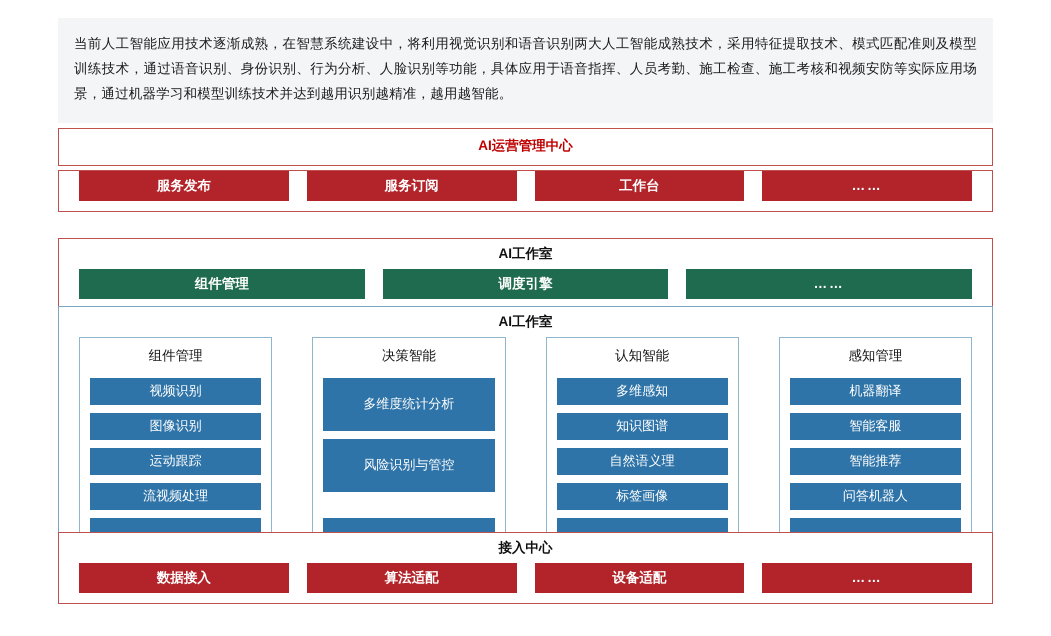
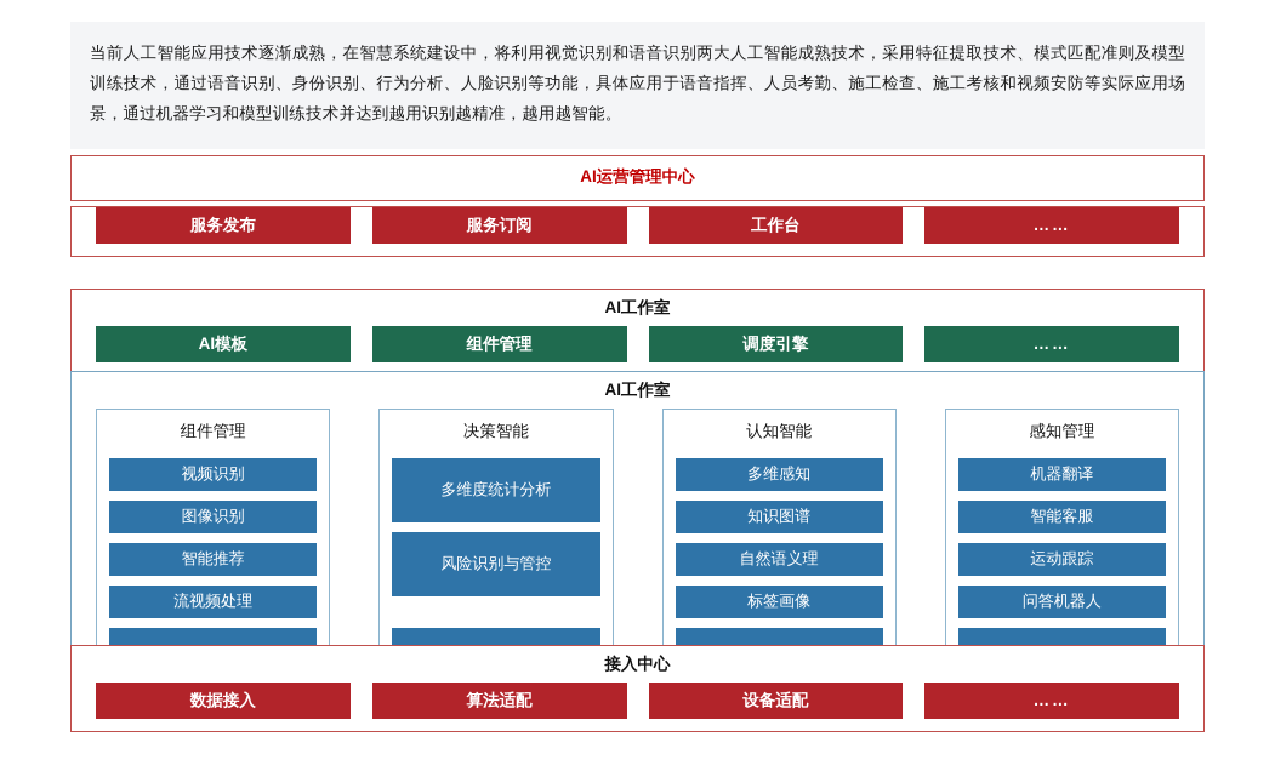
  当前人工智能应用技术逐渐成熟，在智慧系统建设中，将利用视觉识别和语音识别两大人工智能成熟技术，采用特征提取技术、模式匹配准则及模型训练技术，通过语音识别、身份识别、行为分析、人脸识别等功能，具体应用于语音指挥、人员考勤、施工检查、施工考核和视频安防等实际应用场景，通过机器学习和模型训练技术并达到越用识别越精准，越用越智能。
  AI运营管理中心
  服务发布
  服务订阅
  工作台
  ……
  AI工作室
+ AI模板
  组件管理
  调度引擎
  ……
  AI工作室
  组件管理
  视频识别
  图像识别
- 运动跟踪
+ 智能推荐
  流视频处理
  ……
  决策智能
  多维度统计分析
  风险识别与管控
  ……
  认知智能
  多维感知
  知识图谱
  自然语义理
  标签画像
  ……
  感知管理
  机器翻译
  智能客服
- 智能推荐
+ 运动跟踪
  问答机器人
  ……
  接入中心
  数据接入
  算法适配
  设备适配
  ……
